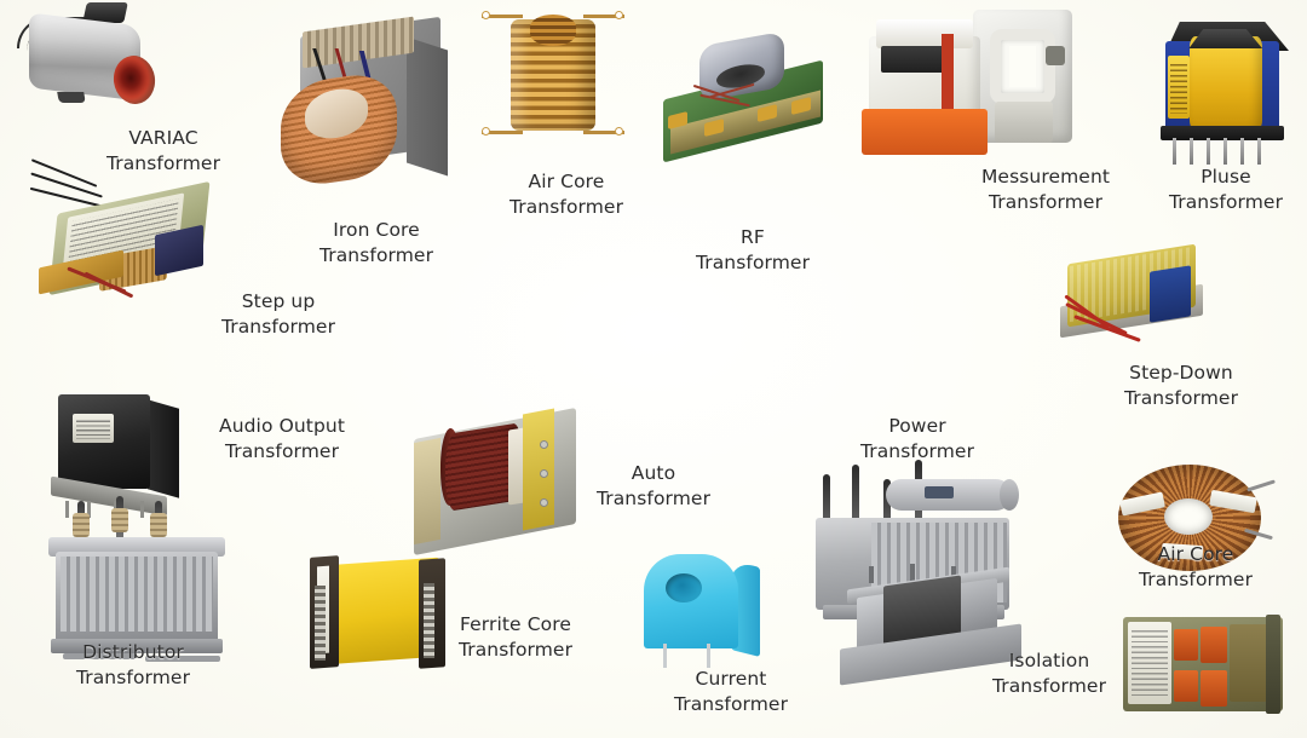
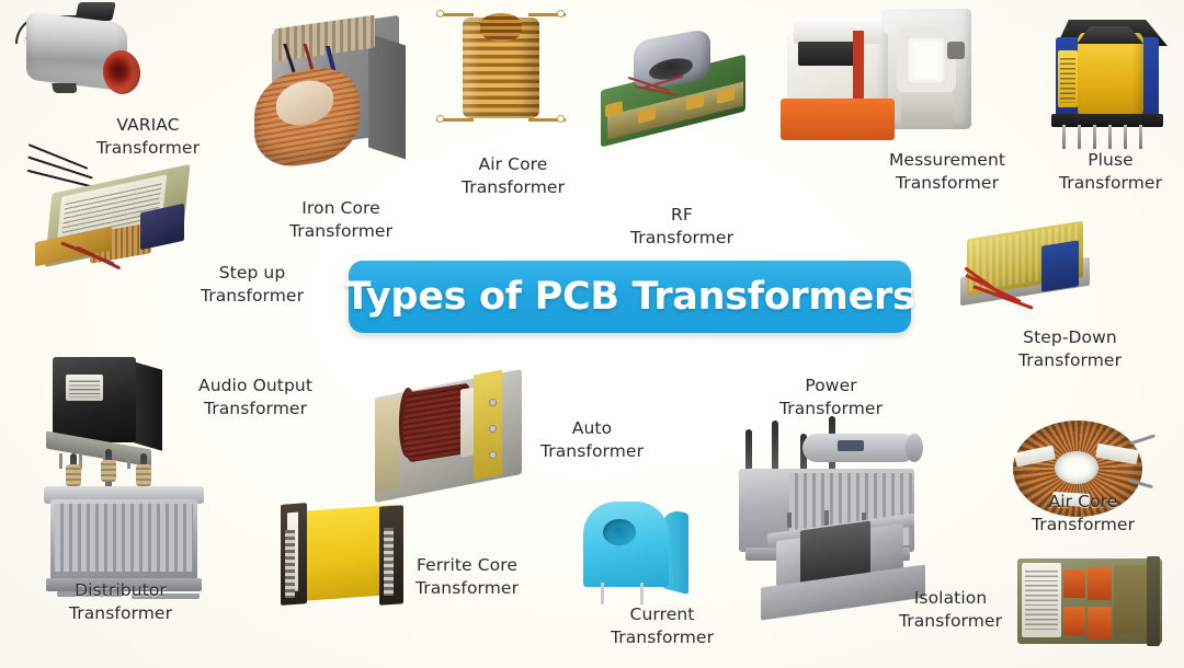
  VARIAC
  Transformer
  Iron Core
  Transformer
  Air Core
  Transformer
  RF
  Transformer
  Messurement
  Transformer
  Pluse
  Transformer
  Step up
  Transformer
  Step-Down
  Transformer
  Audio Output
  Transformer
  Auto
  Transformer
  Power
  Transformer
  Air Core
  Transformer
  Distributor
  Transformer
  Ferrite Core
  Transformer
  Current
  Transformer
  Isolation
  Transformer
+ Types of PCB Transformers
